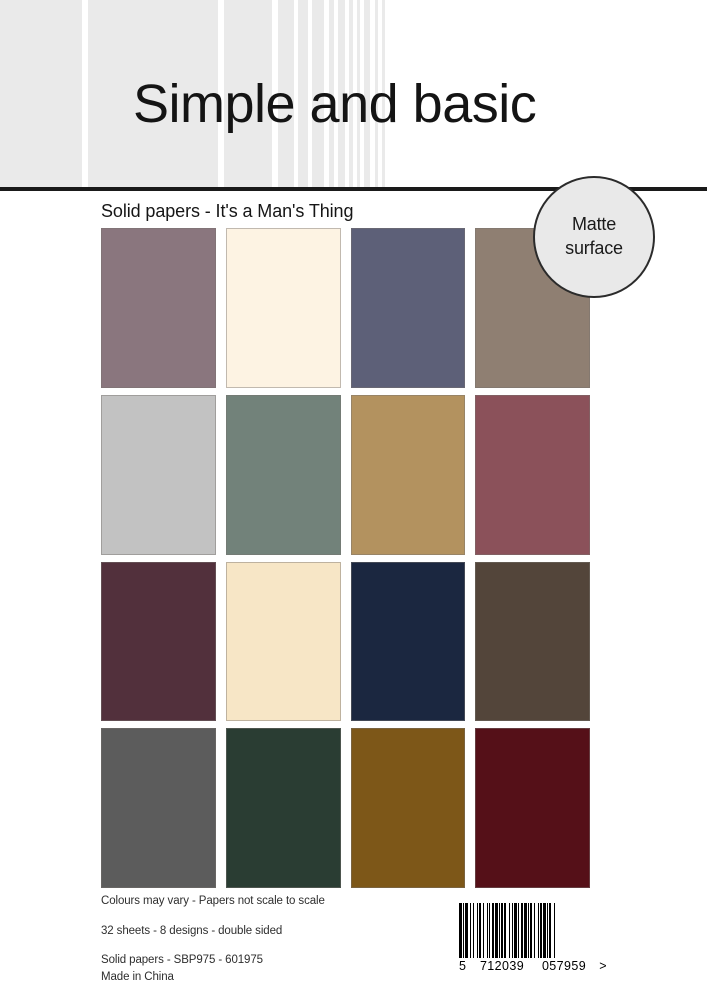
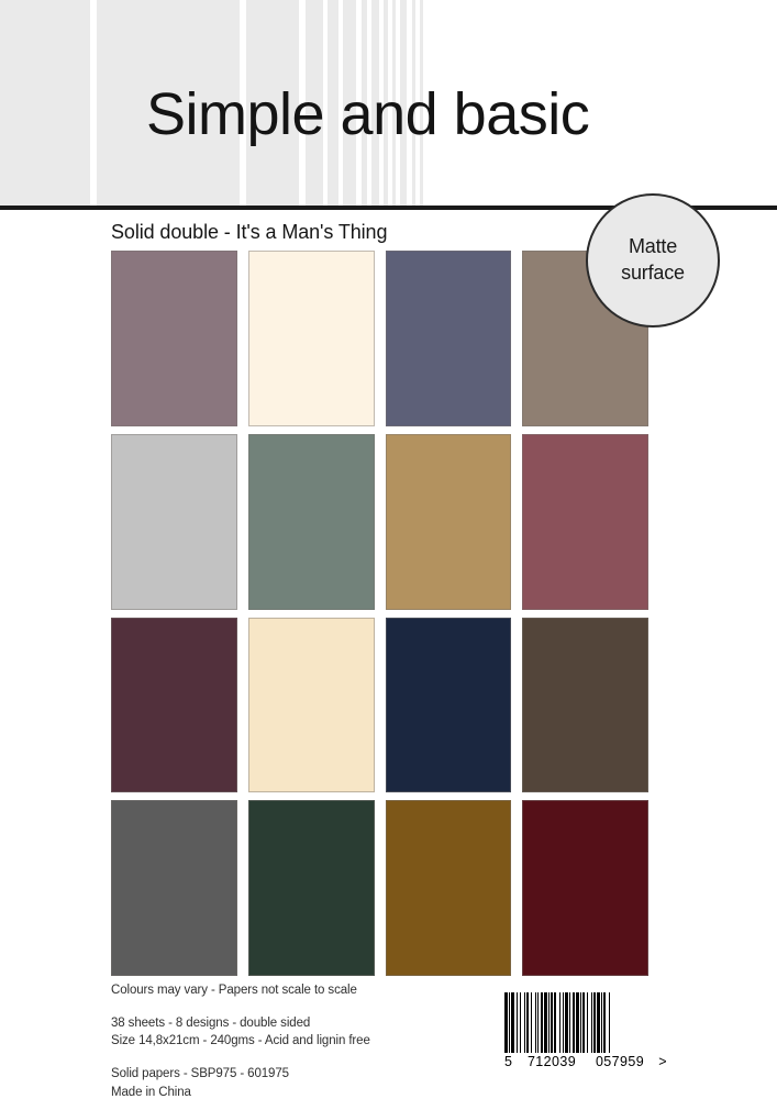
  Simple and basic
- Solid papers - It's a Man's Thing
+ Solid double - It's a Man's Thing
  Matte
  surface
  Colours may vary - Papers not scale to scale
- 32 sheets - 8 designs - double sided
+ 38 sheets - 8 designs - double sided
+ Size 14,8x21cm - 240gms - Acid and lignin free
  Solid papers - SBP975 - 601975
  Made in China
  5
  712039
  057959
  >
